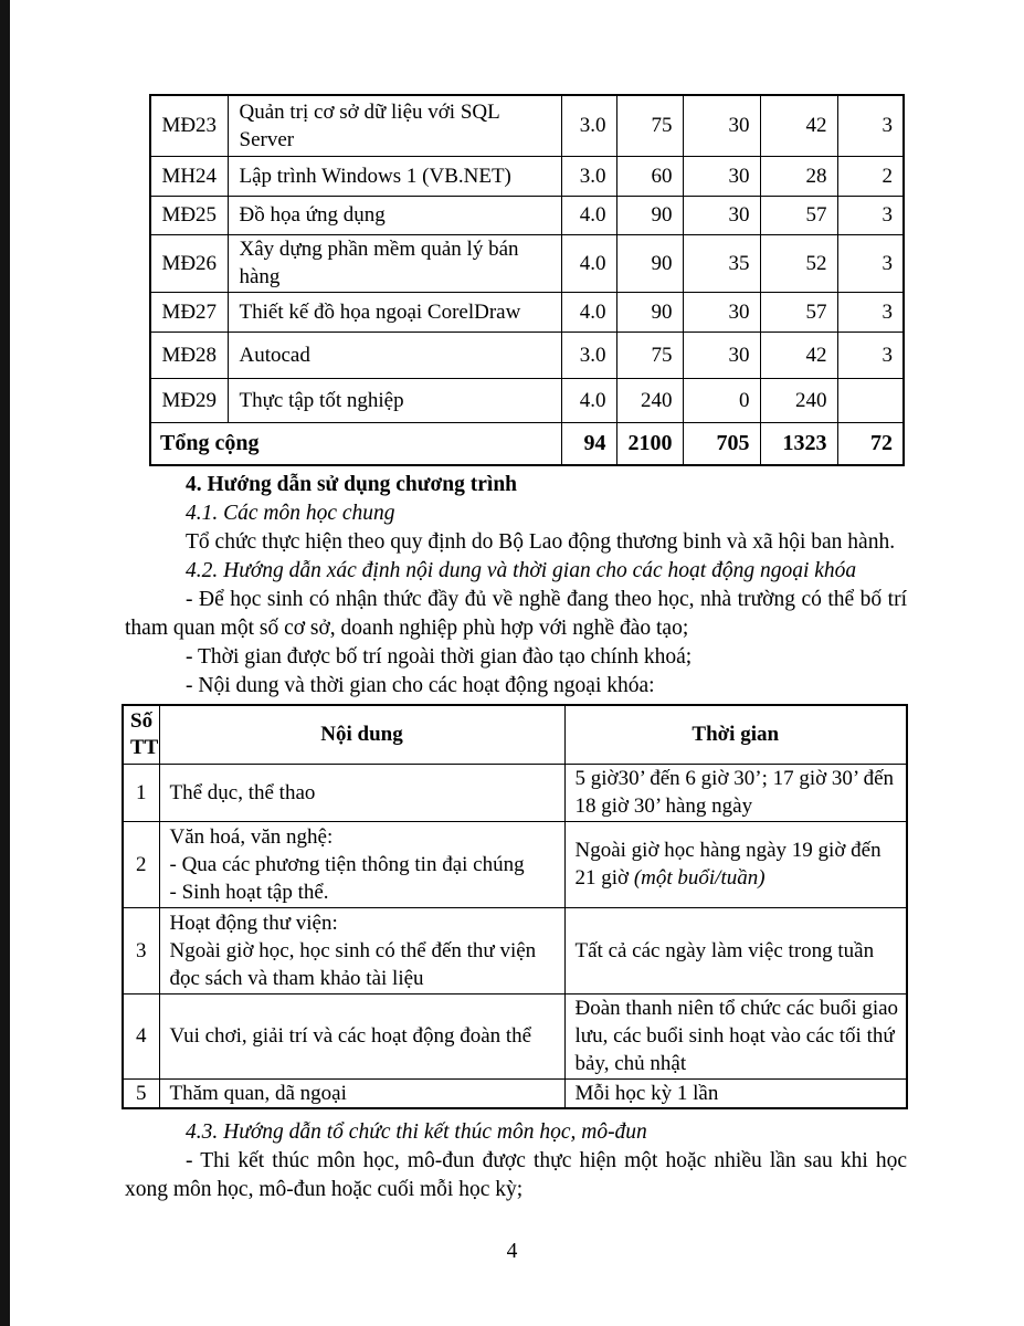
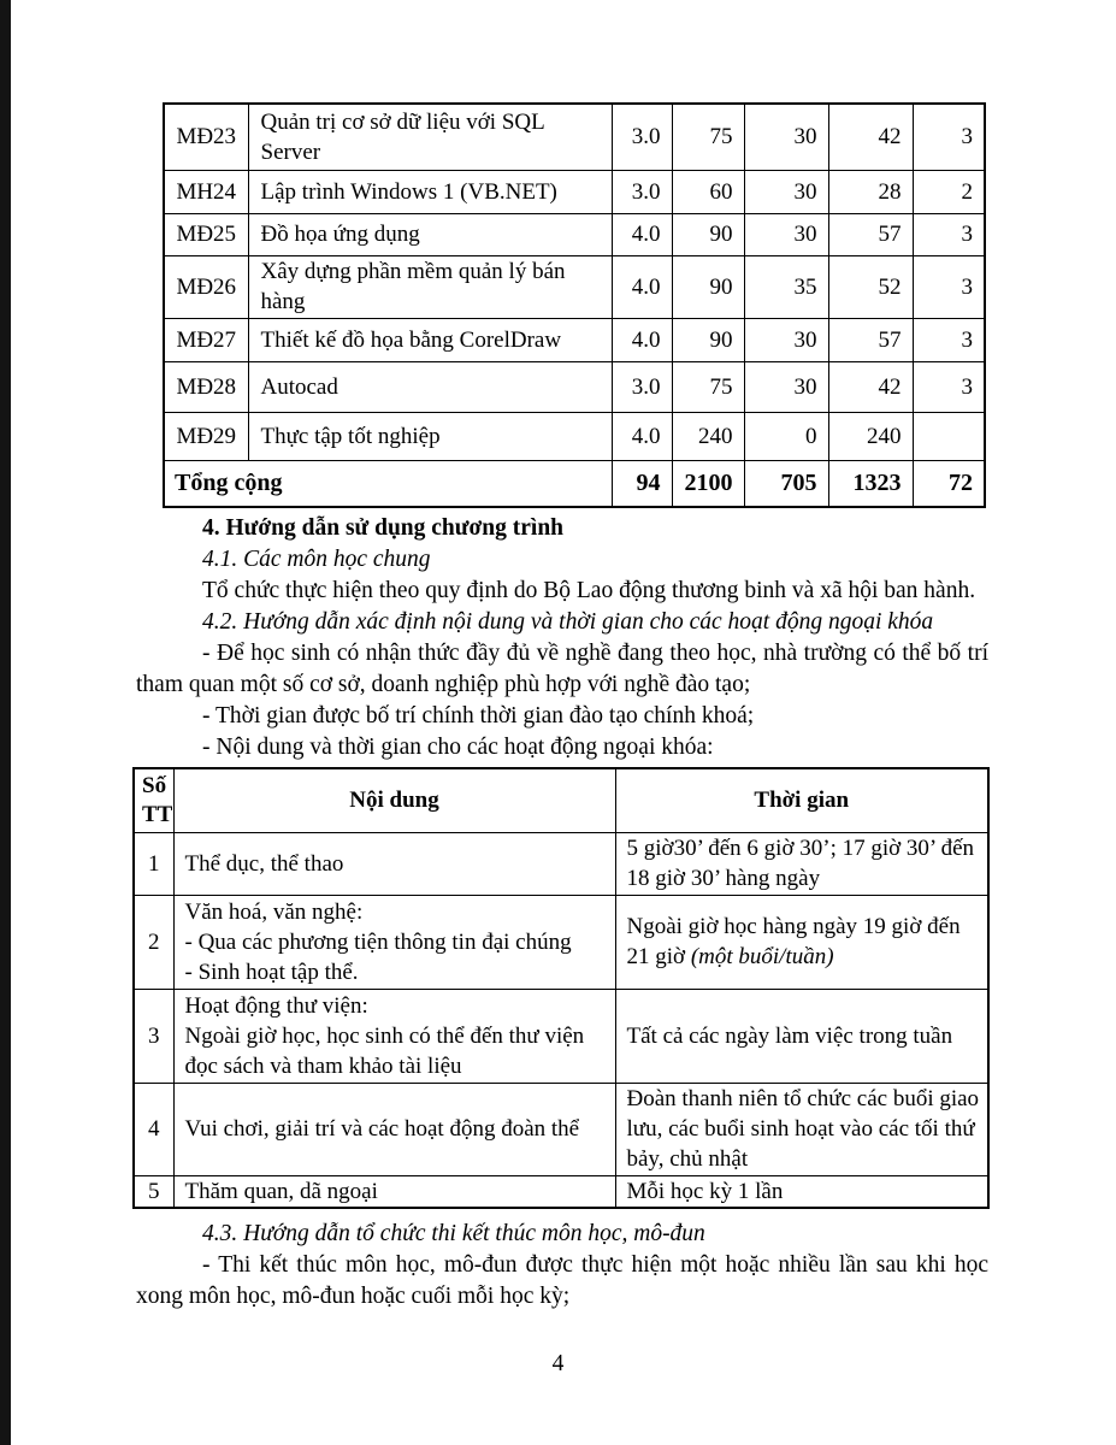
  MĐ23	Quản trị cơ sở dữ liệu với SQL Server	3.0	75	30	42	3
  MH24	Lập trình Windows 1 (VB.NET)	3.0	60	30	28	2
  MĐ25	Đồ họa ứng dụng	4.0	90	30	57	3
  MĐ26	Xây dựng phần mềm quản lý bán hàng	4.0	90	35	52	3
- MĐ27	Thiết kế đồ họa ngoại CorelDraw	4.0	90	30	57	3
+ MĐ27	Thiết kế đồ họa bằng CorelDraw	4.0	90	30	57	3
  MĐ28	Autocad	3.0	75	30	42	3
  MĐ29	Thực tập tốt nghiệp	4.0	240	0	240
  Tổng cộng	94	2100	705	1323	72
  4. Hướng dẫn sử dụng chương trình
  4.1. Các môn học chung
  Tổ chức thực hiện theo quy định do Bộ Lao động thương binh và xã hội ban hành.
  4.2. Hướng dẫn xác định nội dung và thời gian cho các hoạt động ngoại khóa
  - Để học sinh có nhận thức đầy đủ về nghề đang theo học, nhà trường có thể bố trí tham quan một số cơ sở, doanh nghiệp phù hợp với nghề đào tạo;
- - Thời gian được bố trí ngoài thời gian đào tạo chính khoá;
+ - Thời gian được bố trí chính thời gian đào tạo chính khoá;
  - Nội dung và thời gian cho các hoạt động ngoại khóa:
  Số TT	Nội dung	Thời gian
  1	Thể dục, thể thao	5 giờ30’ đến 6 giờ 30’; 17 giờ 30’ đến 18 giờ 30’ hàng ngày
  2	Văn hoá, văn nghệ: - Qua các phương tiện thông tin đại chúng - Sinh hoạt tập thể.	Ngoài giờ học hàng ngày 19 giờ đến 21 giờ (một buổi/tuần)
  3	Hoạt động thư viện: Ngoài giờ học, học sinh có thể đến thư viện đọc sách và tham khảo tài liệu	Tất cả các ngày làm việc trong tuần
  4	Vui chơi, giải trí và các hoạt động đoàn thể	Đoàn thanh niên tổ chức các buổi giao lưu, các buổi sinh hoạt vào các tối thứ bảy, chủ nhật
  5	Thăm quan, dã ngoại	Mỗi học kỳ 1 lần
  4.3. Hướng dẫn tổ chức thi kết thúc môn học, mô-đun
  - Thi kết thúc môn học, mô-đun được thực hiện một hoặc nhiều lần sau khi học xong môn học, mô-đun hoặc cuối mỗi học kỳ;
  4
